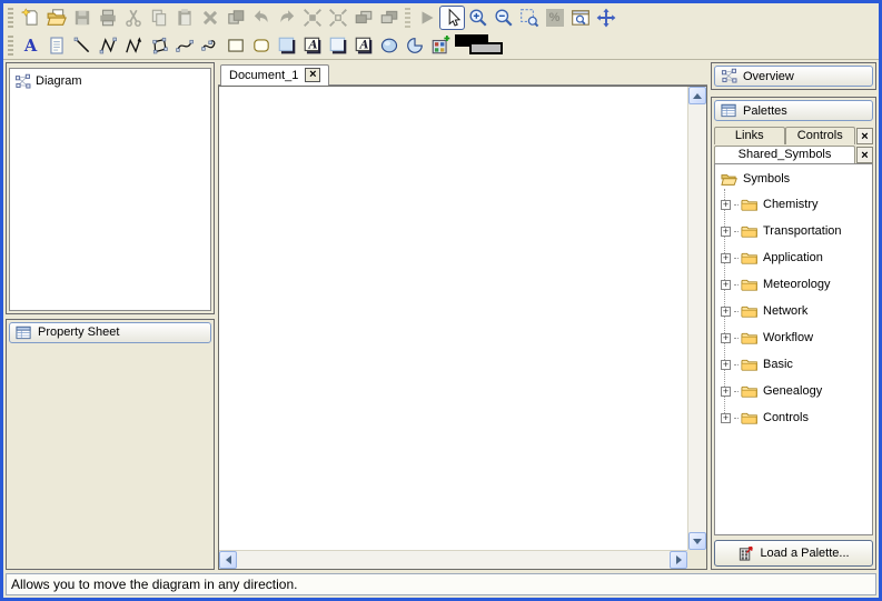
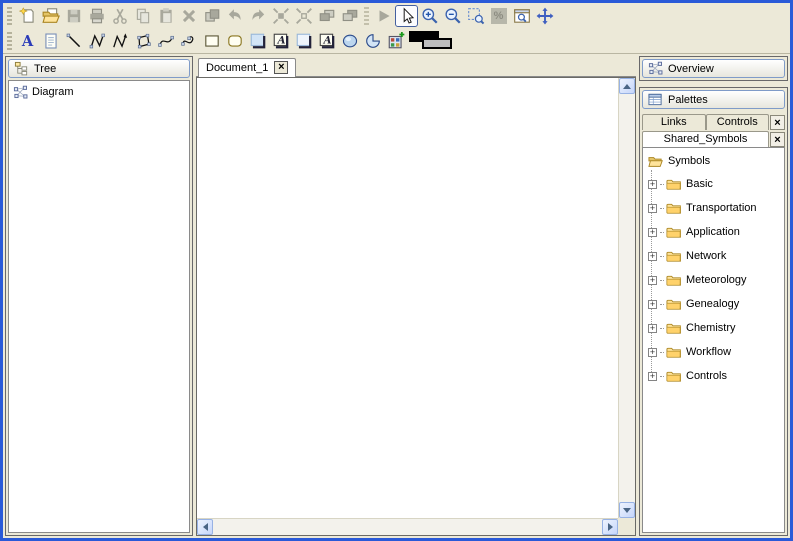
  %
  A
  A
  A
+ Tree
  Diagram
- Property Sheet
  Document_1
  ×
  Overview
  Palettes
  Links
  Controls
  ×
  Shared_Symbols
  ×
  Symbols
  +
- Chemistry
+ Basic
  +
  Transportation
  +
  Application
  +
- Meteorology
+ Network
  +
- Network
+ Meteorology
  +
- Workflow
+ Genealogy
  +
- Basic
+ Chemistry
  +
- Genealogy
+ Workflow
  +
  Controls
- Load a Palette...
- Allows you to move the diagram in any direction.
